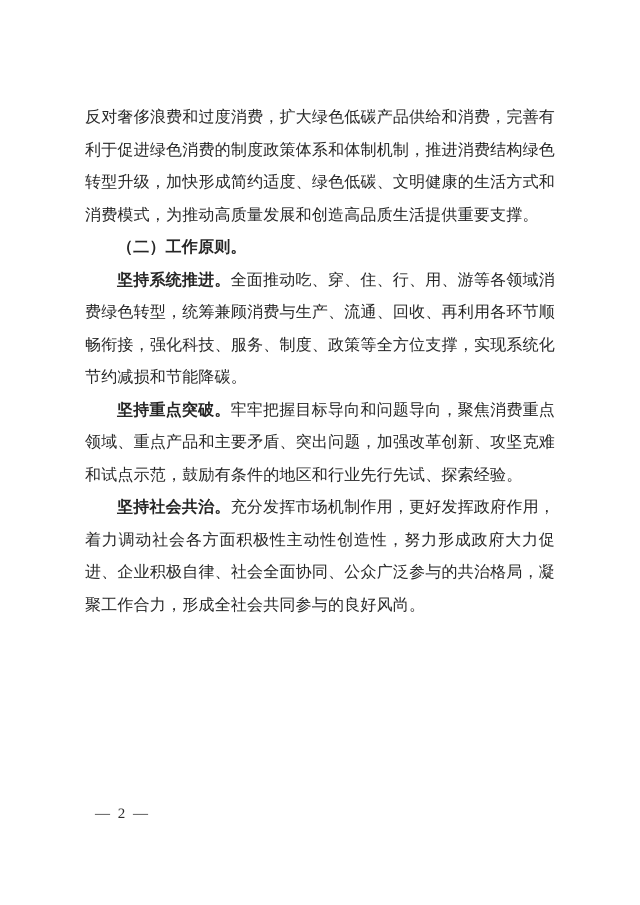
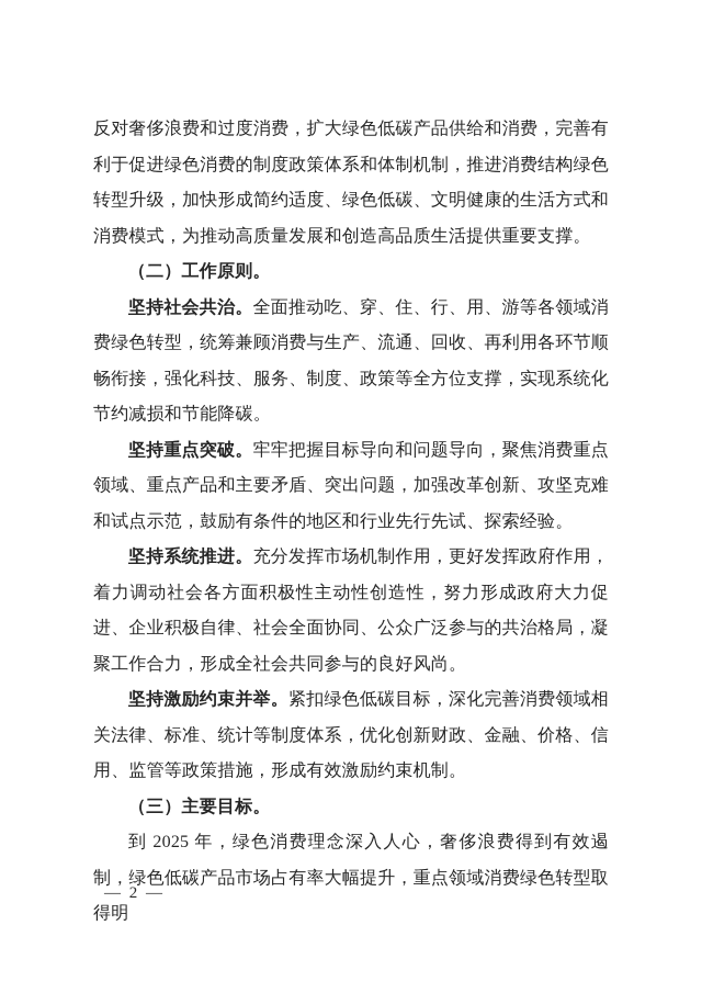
  反对奢侈浪费和过度消费，扩大绿色低碳产品供给和消费，完善有利于促进绿色消费的制度政策体系和体制机制，推进消费结构绿色转型升级，加快形成简约适度、绿色低碳、文明健康的生活方式和消费模式，为推动高质量发展和创造高品质生活提供重要支撑。
  （二）工作原则。
- 坚持系统推进。全面推动吃、穿、住、行、用、游等各领域消费绿色转型，统筹兼顾消费与生产、流通、回收、再利用各环节顺畅衔接，强化科技、服务、制度、政策等全方位支撑，实现系统化节约减损和节能降碳。
+ 坚持社会共治。全面推动吃、穿、住、行、用、游等各领域消费绿色转型，统筹兼顾消费与生产、流通、回收、再利用各环节顺畅衔接，强化科技、服务、制度、政策等全方位支撑，实现系统化节约减损和节能降碳。
  坚持重点突破。牢牢把握目标导向和问题导向，聚焦消费重点领域、重点产品和主要矛盾、突出问题，加强改革创新、攻坚克难和试点示范，鼓励有条件的地区和行业先行先试、探索经验。
- 坚持社会共治。充分发挥市场机制作用，更好发挥政府作用，着力调动社会各方面积极性主动性创造性，努力形成政府大力促进、企业积极自律、社会全面协同、公众广泛参与的共治格局，凝聚工作合力，形成全社会共同参与的良好风尚。
+ 坚持系统推进。充分发挥市场机制作用，更好发挥政府作用，着力调动社会各方面积极性主动性创造性，努力形成政府大力促进、企业积极自律、社会全面协同、公众广泛参与的共治格局，凝聚工作合力，形成全社会共同参与的良好风尚。
+ 坚持激励约束并举。紧扣绿色低碳目标，深化完善消费领域相关法律、标准、统计等制度体系，优化创新财政、金融、价格、信用、监管等政策措施，形成有效激励约束机制。
+ （三）主要目标。
+ 到 2025 年，绿色消费理念深入人心，奢侈浪费得到有效遏制，绿色低碳产品市场占有率大幅提升，重点领域消费绿色转型取得明
  — 2 —
